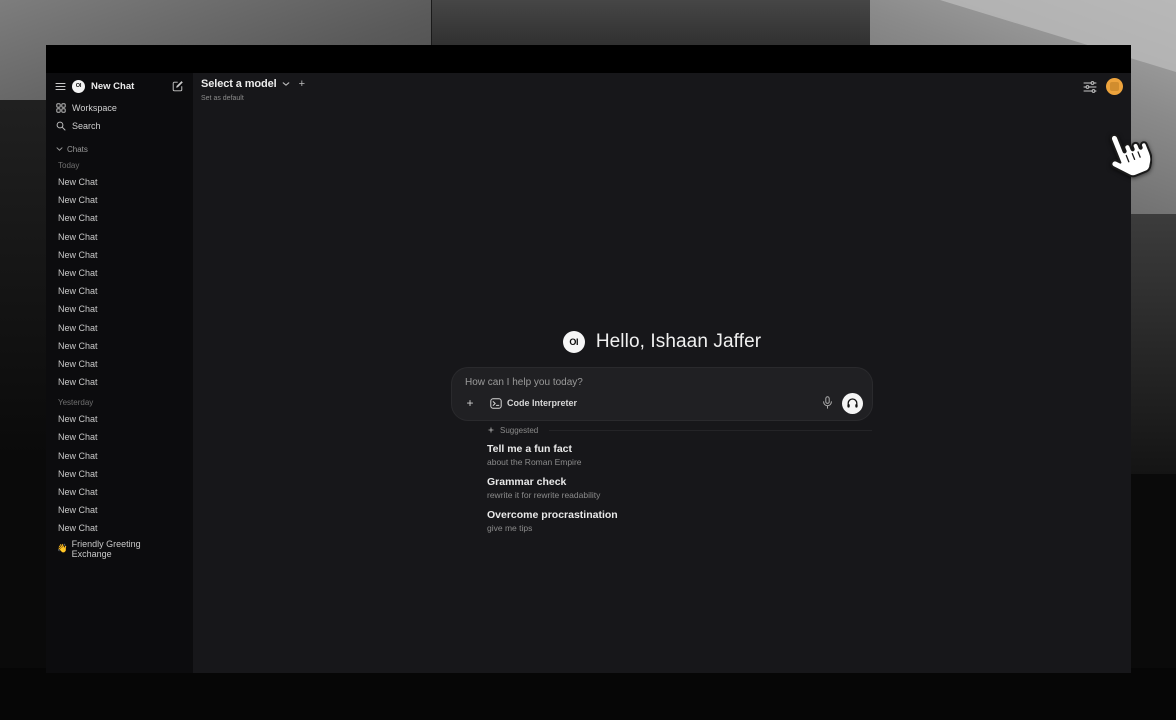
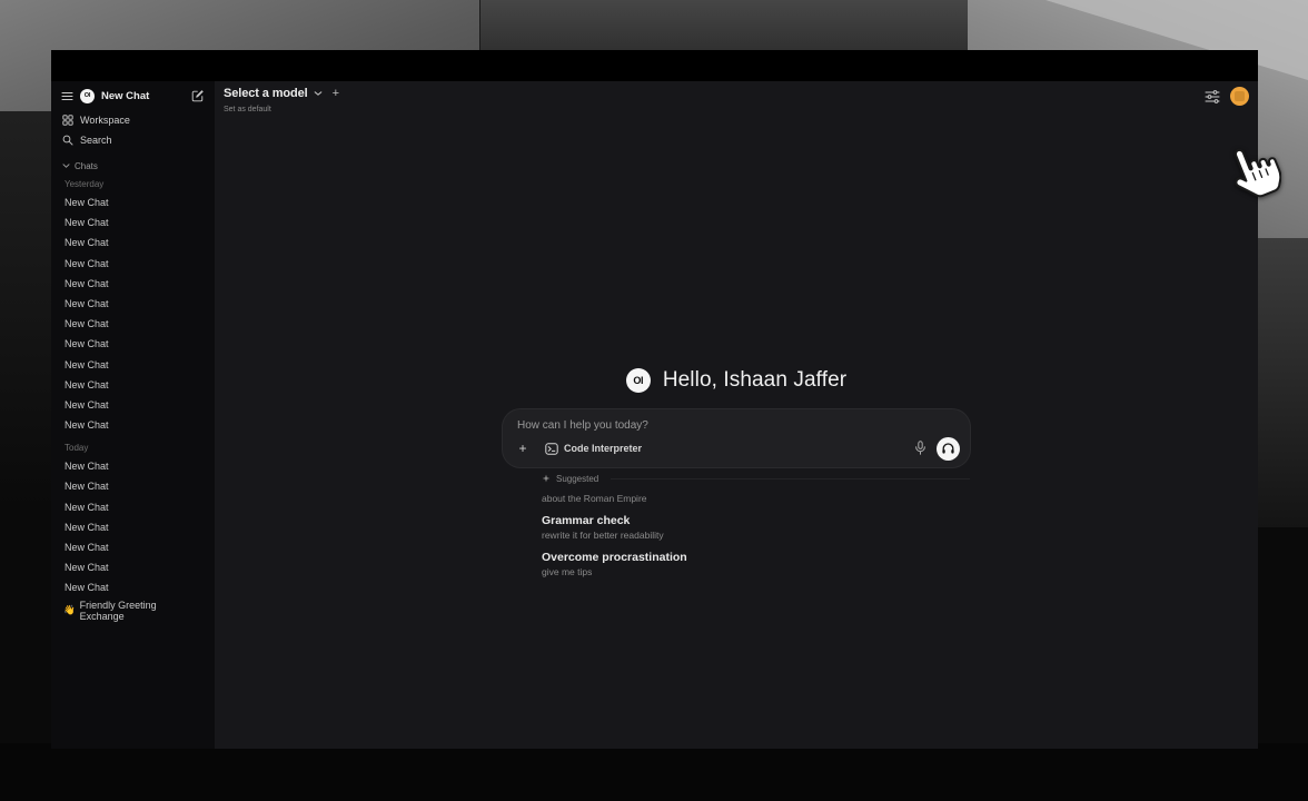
  New Chat
  Workspace
  Search
  Chats
- Today
+ Yesterday
  New Chat
  New Chat
  New Chat
  New Chat
  New Chat
  New Chat
  New Chat
  New Chat
  New Chat
  New Chat
  New Chat
  New Chat
- Yesterday
+ Today
  New Chat
  New Chat
  New Chat
  New Chat
  New Chat
  New Chat
  New Chat
  👋
  Friendly Greeting Exchange
  Select a model
  +
  OI
  Hello, Ishaan Jaffer
  How can I help you today?
  +
  Code Interpreter
  Suggested
- Tell me a fun fact
  about the Roman Empire
  Grammar check
- rewrite it for rewrite readability
+ rewrite it for better readability
  Overcome procrastination
  give me tips
